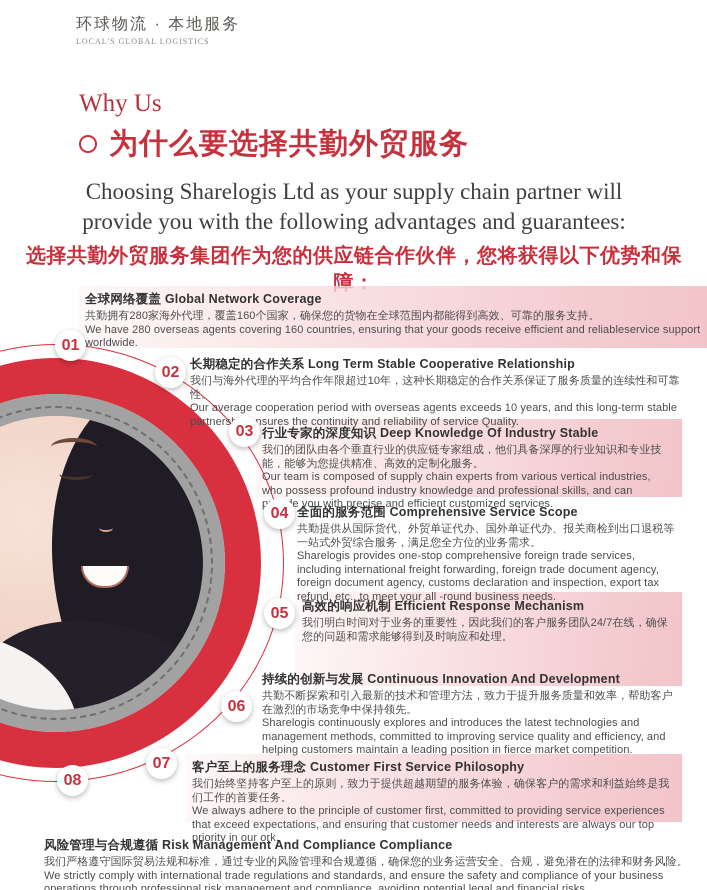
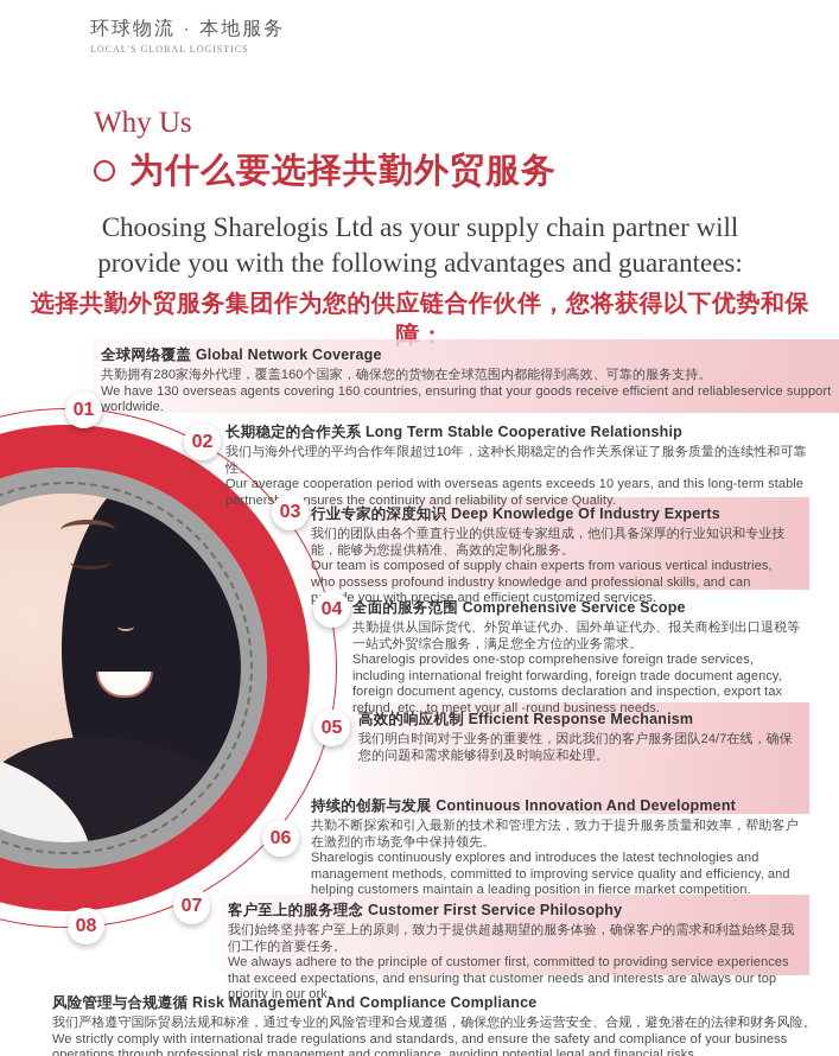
  环球物流 · 本地服务
  LOCAL'S GLOBAL LOGISTICS
  Why Us
  为什么要选择共勤外贸服务
  Choosing Sharelogis Ltd as your supply chain partner will
  provide you with the following advantages and guarantees:
  选择共勤外贸服务集团作为您的供应链合作伙伴，您将获得以下优势和保障：
  01
  02
  03
  04
  05
  06
  07
  08
  全球网络覆盖 Global Network Coverage
  共勤拥有280家海外代理，覆盖160个国家，确保您的货物在全球范围内都能得到高效、可靠的服务支持。
- We have 280 overseas agents covering 160 countries, ensuring that your goods receive efficient and reliableservice support worldwide.
+ We have 130 overseas agents covering 160 countries, ensuring that your goods receive efficient and reliableservice support worldwide.
  长期稳定的合作关系 Long Term Stable Cooperative Relationship
  我们与海外代理的平均合作年限超过10年，这种长期稳定的合作关系保证了服务质量的连续性和可靠性。
  Our average cooperation period with overseas agents exceeds 10 years, and this long-term stable partnersnsures the continuity and reliability of service Quality.
- 行业专家的深度知识 Deep Knowledge Of Industry Stable
+ 行业专家的深度知识 Deep Knowledge Of Industry Experts
  我们的团队由各个垂直行业的供应链专家组成，他们具备深厚的行业知识和专业技能，能够为您提供精准、高效的定制化服务。
  Our team is composed of supply chain experts from various vertical industries, who possess profound industry knowledge and professional skills, and can pe you with precise and efficient customized services.
  全面的服务范围 Comprehensive Service Scope
  共勤提供从国际货代、外贸单证代办、国外单证代办、报关商检到出口退税等一站式外贸综合服务，满足您全方位的业务需求。
  Sharelogis provides one-stop comprehensive foreign trade services, including international freight forwarding, foreign trade document agency, foreign document agency, customs declaration and inspection, export tax refund, etc., to meet your all -round business needs.
  高效的响应机制 Efficient Response Mechanism
  我们明白时间对于业务的重要性，因此我们的客户服务团队24/7在线，确保您的问题和需求能够得到及时响应和处理。
  持续的创新与发展 Continuous Innovation And Development
  共勤不断探索和引入最新的技术和管理方法，致力于提升服务质量和效率，帮助客户在激烈的市场竞争中保持领先。
  Sharelogis continuously explores and introduces the latest technologies and management methods, committed to improving service quality and efficiency, and helping customers maintain a leading position in fierce market competition.
  客户至上的服务理念 Customer First Service Philosophy
  我们始终坚持客户至上的原则，致力于提供超越期望的服务体验，确保客户的需求和利益始终是我们工作的首要任务。
  We always adhere to the principle of customer first, committed to providing service experiences that exceed expectations, and ensuring that customer needs and interests are always our top priority in our ork.
  风险管理与合规遵循 Risk Management And Compliance Compliance
  我们严格遵守国际贸易法规和标准，通过专业的风险管理和合规遵循，确保您的业务运营安全、合规，避免潜在的法律和财务风险。
  We strictly comply with international trade regulations and standards, and ensure the safety and compliance of your business operations through professional risk management and compliance, avoiding potential legal and financial risks.
